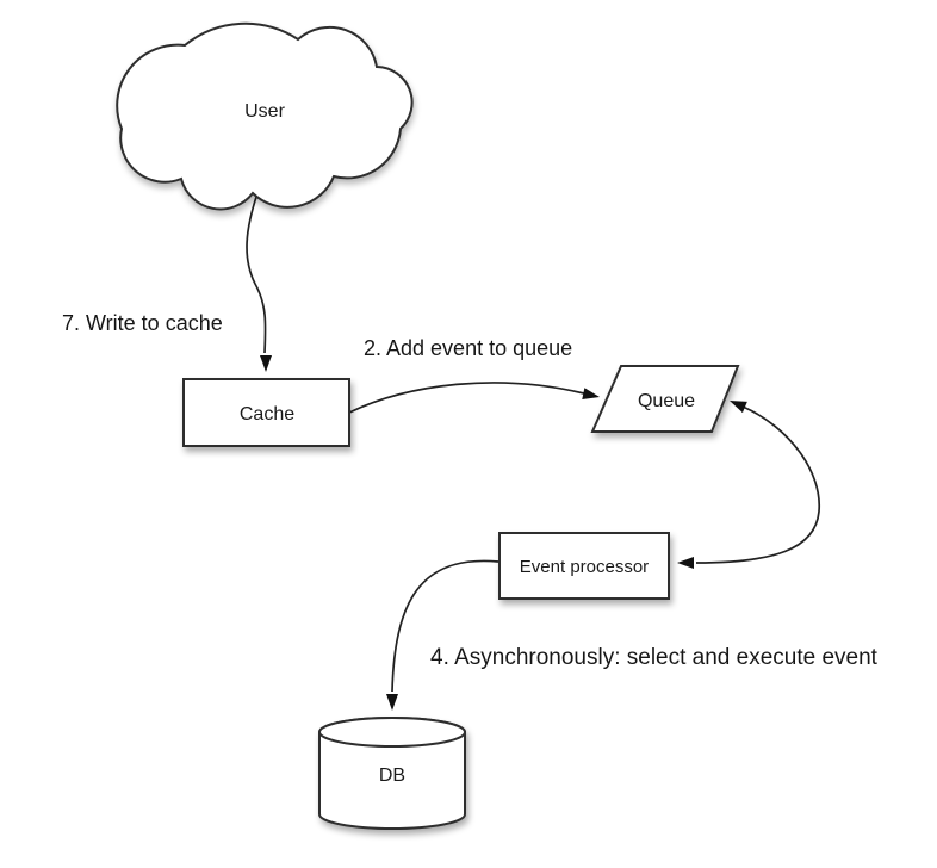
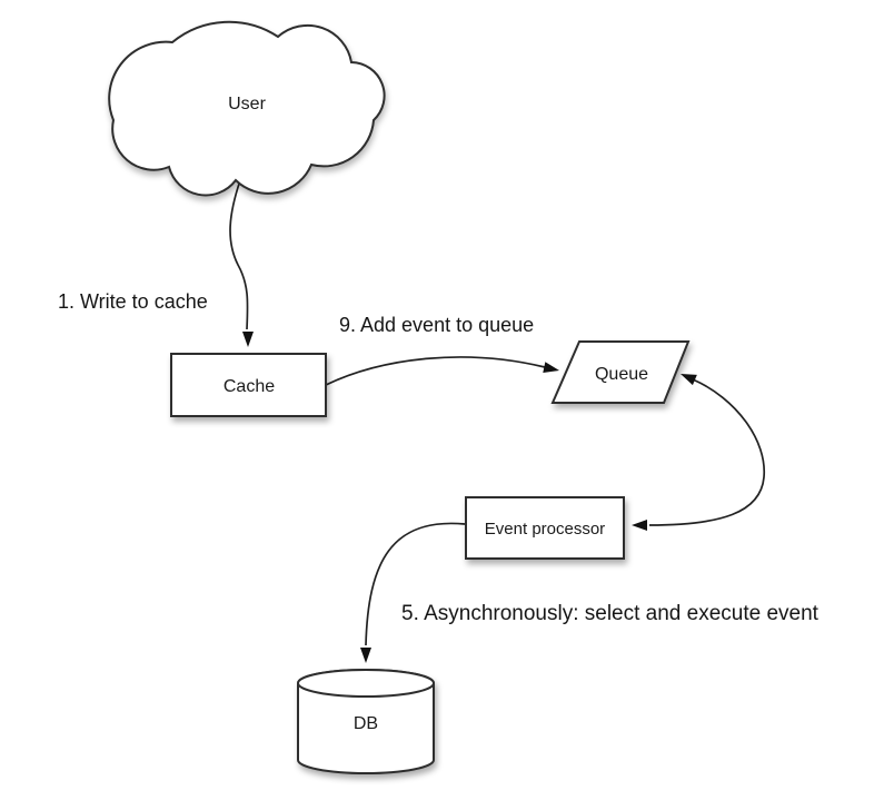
  User
  Cache
  Queue
  Event processor
  DB
- 7. Write to cache
+ 1. Write to cache
- 2. Add event to queue
+ 9. Add event to queue
- 4. Asynchronously: select and execute event
+ 5. Asynchronously: select and execute event
